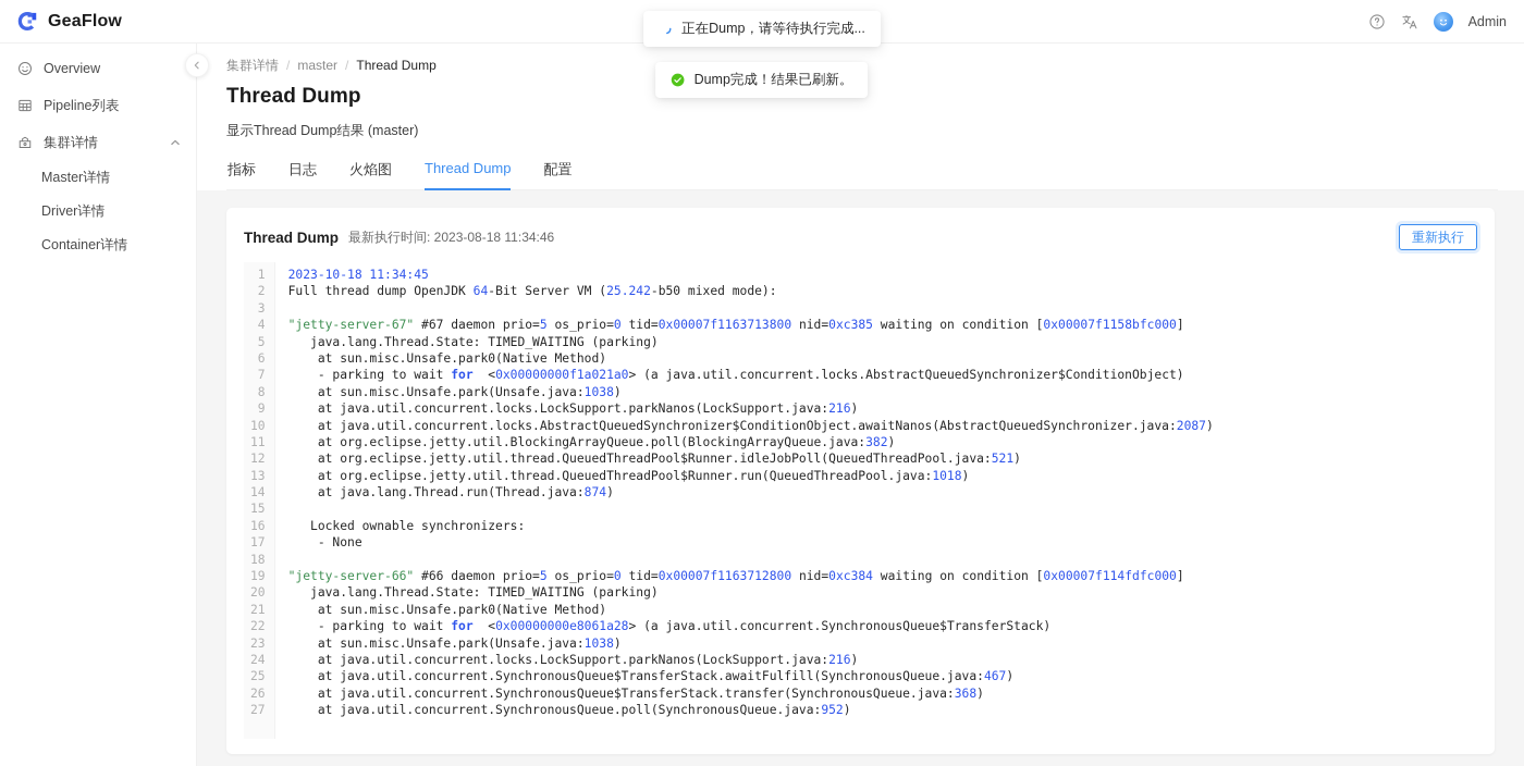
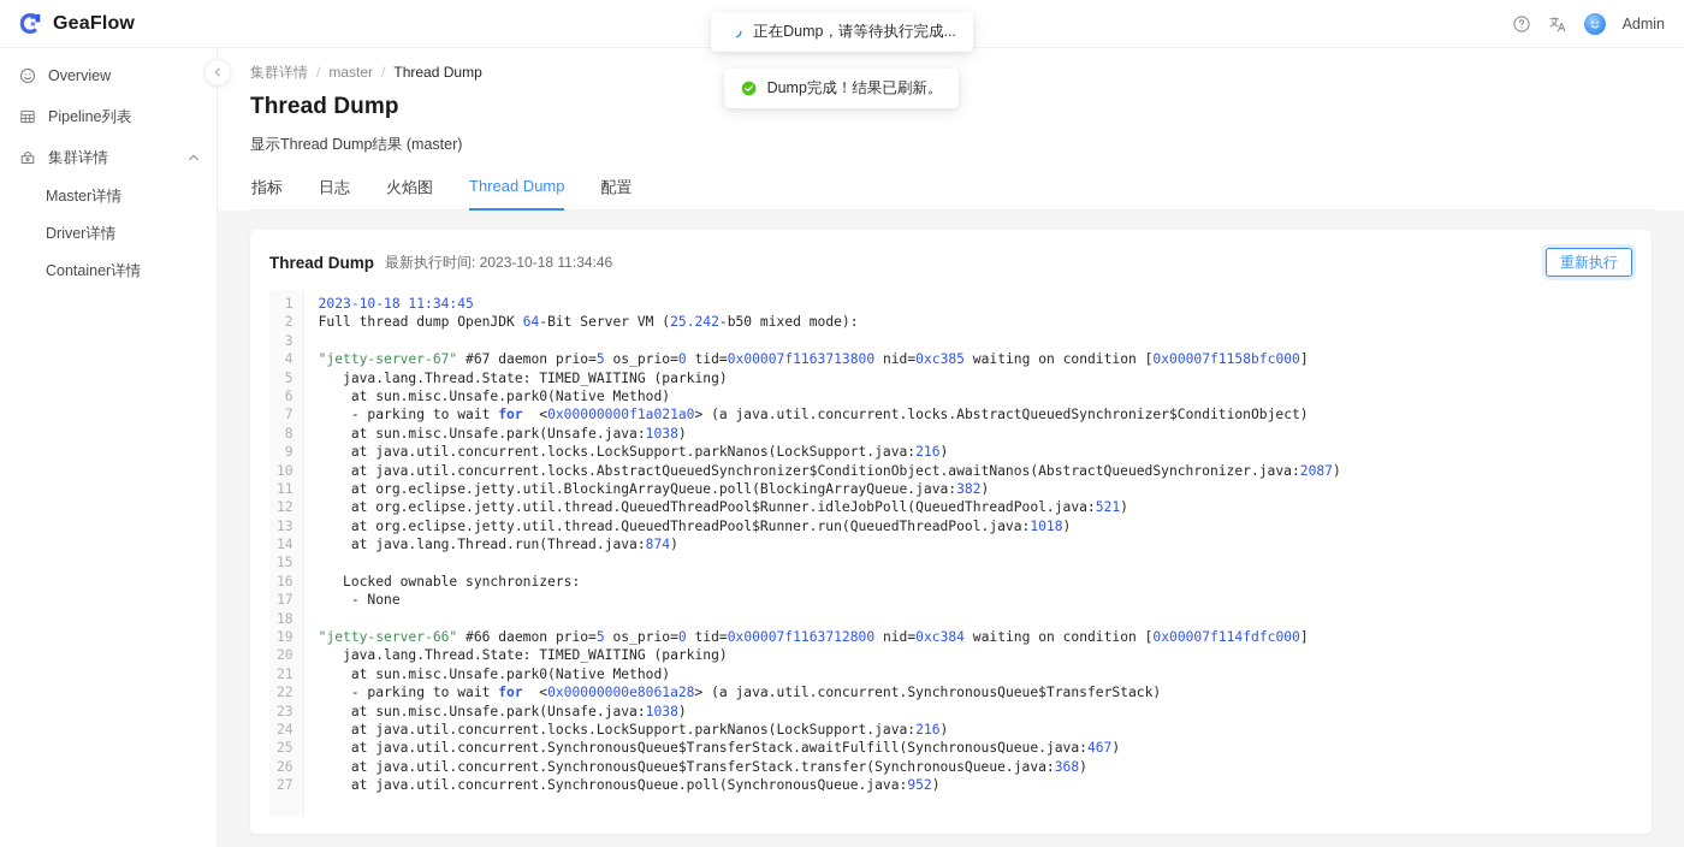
  GeaFlow
  Admin
  Overview
  Pipeline列表
  集群详情
  Master详情
  Driver详情
  Container详情
  集群详情
  /
  master
  /
  Thread Dump
  Thread Dump
  显示Thread Dump结果 (master)
  指标
  日志
  火焰图
  Thread Dump
  配置
  Thread Dump
- 最新执行时间: 2023-08-18 11:34:46
+ 最新执行时间: 2023-10-18 11:34:46
  重新执行
  1
  2
  3
  4
  5
  6
  7
  8
  9
  10
  11
  12
  13
  14
  15
  16
  17
  18
  19
  20
  21
  22
  23
  24
  25
  26
  27
  2023-10-18 11:34:45
  Full thread dump OpenJDK 64-Bit Server VM (25.242-b50 mixed mode):
  "jetty-server-67" #67 daemon prio=5 os_prio=0 tid=0x00007f1163713800 nid=0xc385 waiting on condition [0x00007f1158bfc000]
  java.lang.Thread.State: TIMED_WAITING (parking)
  at sun.misc.Unsafe.park0(Native Method)
  - parking to wait for <0x00000000f1a021a0> (a java.util.concurrent.locks.AbstractQueuedSynchronizer$ConditionObject)
  at sun.misc.Unsafe.park(Unsafe.java:1038)
  at java.util.concurrent.locks.LockSupport.parkNanos(LockSupport.java:216)
  at java.util.concurrent.locks.AbstractQueuedSynchronizer$ConditionObject.awaitNanos(AbstractQueuedSynchronizer.java:2087)
  at org.eclipse.jetty.util.BlockingArrayQueue.poll(BlockingArrayQueue.java:382)
  at org.eclipse.jetty.util.thread.QueuedThreadPool$Runner.idleJobPoll(QueuedThreadPool.java:521)
  at org.eclipse.jetty.util.thread.QueuedThreadPool$Runner.run(QueuedThreadPool.java:1018)
  at java.lang.Thread.run(Thread.java:874)
  Locked ownable synchronizers:
  - None
  "jetty-server-66" #66 daemon prio=5 os_prio=0 tid=0x00007f1163712800 nid=0xc384 waiting on condition [0x00007f114fdfc000]
  java.lang.Thread.State: TIMED_WAITING (parking)
  at sun.misc.Unsafe.park0(Native Method)
  - parking to wait for <0x00000000e8061a28> (a java.util.concurrent.SynchronousQueue$TransferStack)
  at sun.misc.Unsafe.park(Unsafe.java:1038)
  at java.util.concurrent.locks.LockSupport.parkNanos(LockSupport.java:216)
  at java.util.concurrent.SynchronousQueue$TransferStack.awaitFulfill(SynchronousQueue.java:467)
  at java.util.concurrent.SynchronousQueue$TransferStack.transfer(SynchronousQueue.java:368)
  at java.util.concurrent.SynchronousQueue.poll(SynchronousQueue.java:952)
  正在Dump，请等待执行完成...
  Dump完成！结果已刷新。
